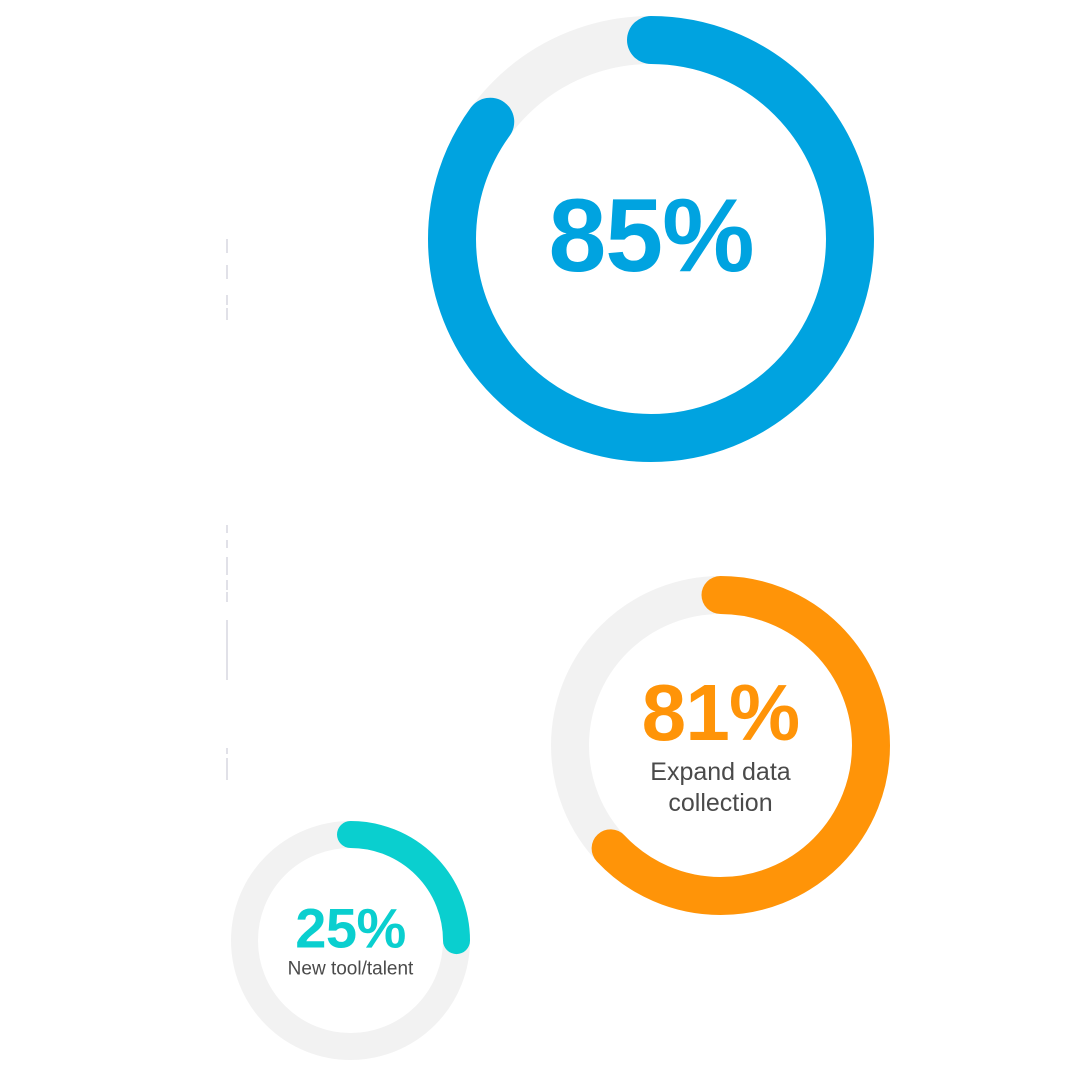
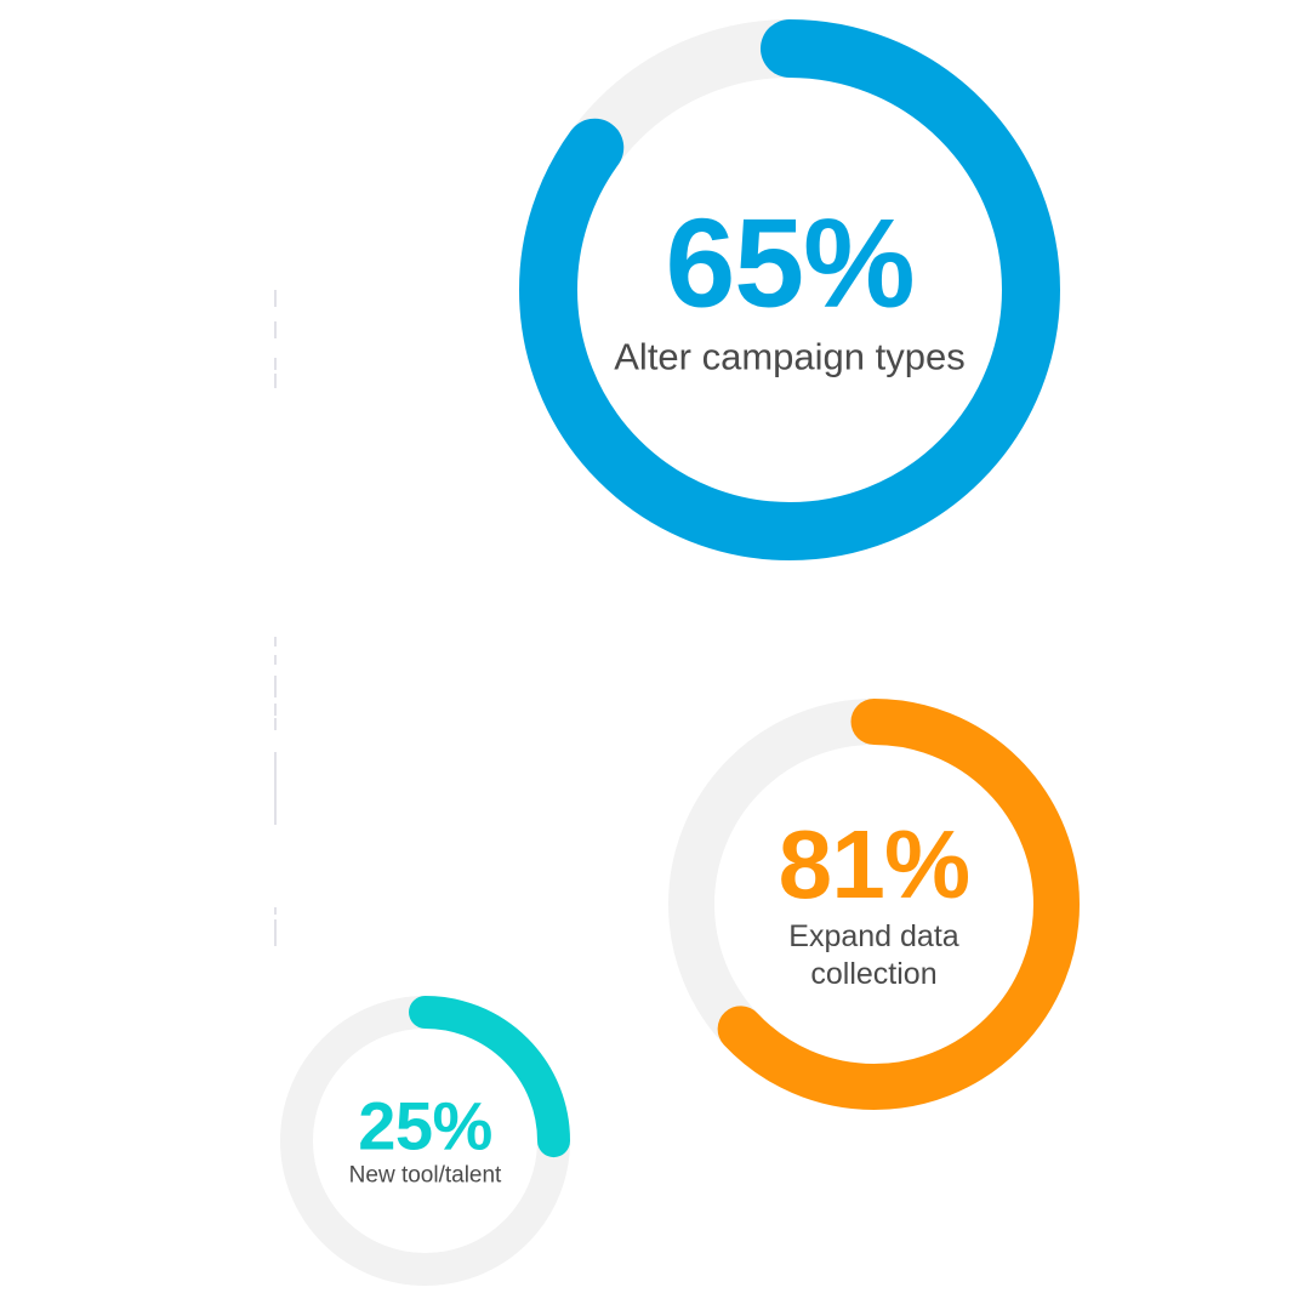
- 85%
+ 65%
+ Alter campaign types
  81%
  Expand data
  collection
  25%
  New tool/talent
